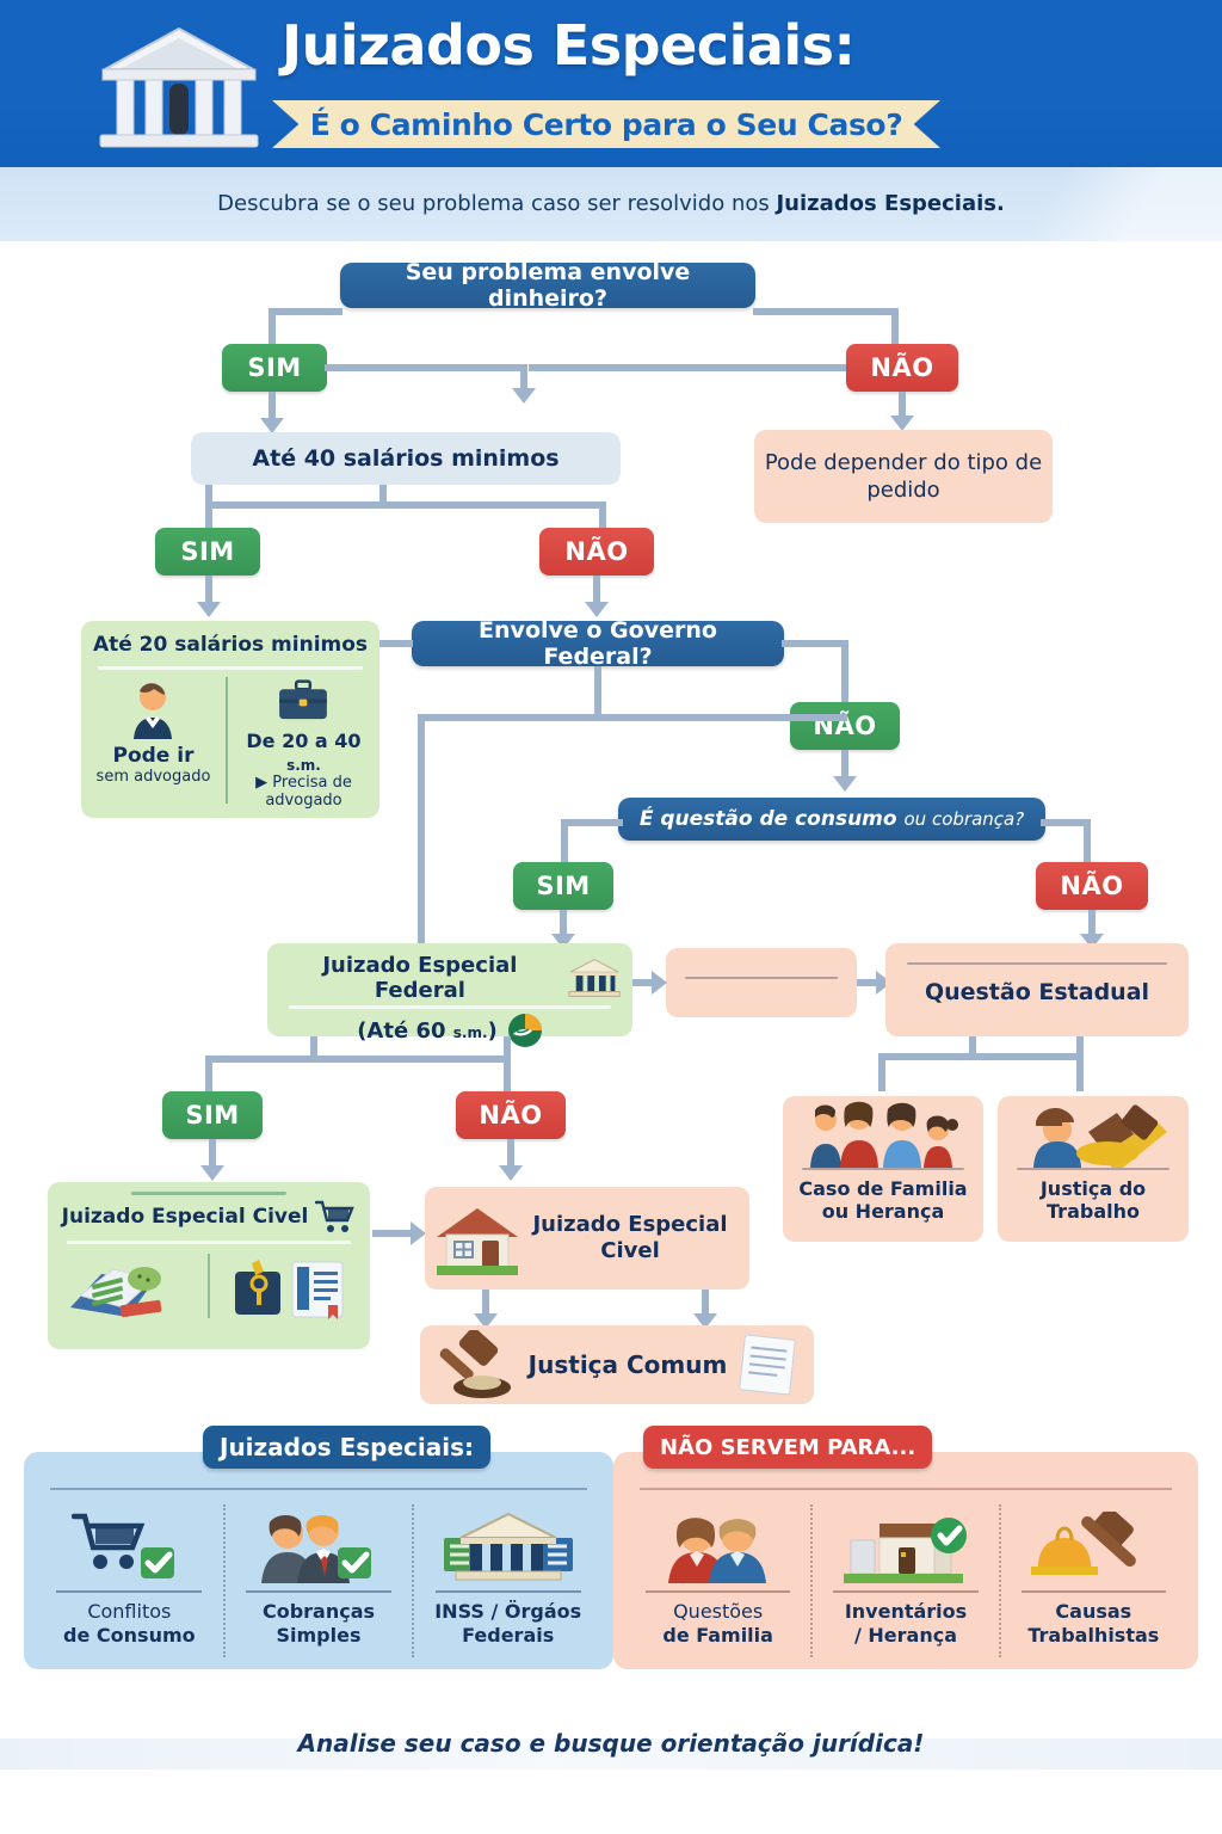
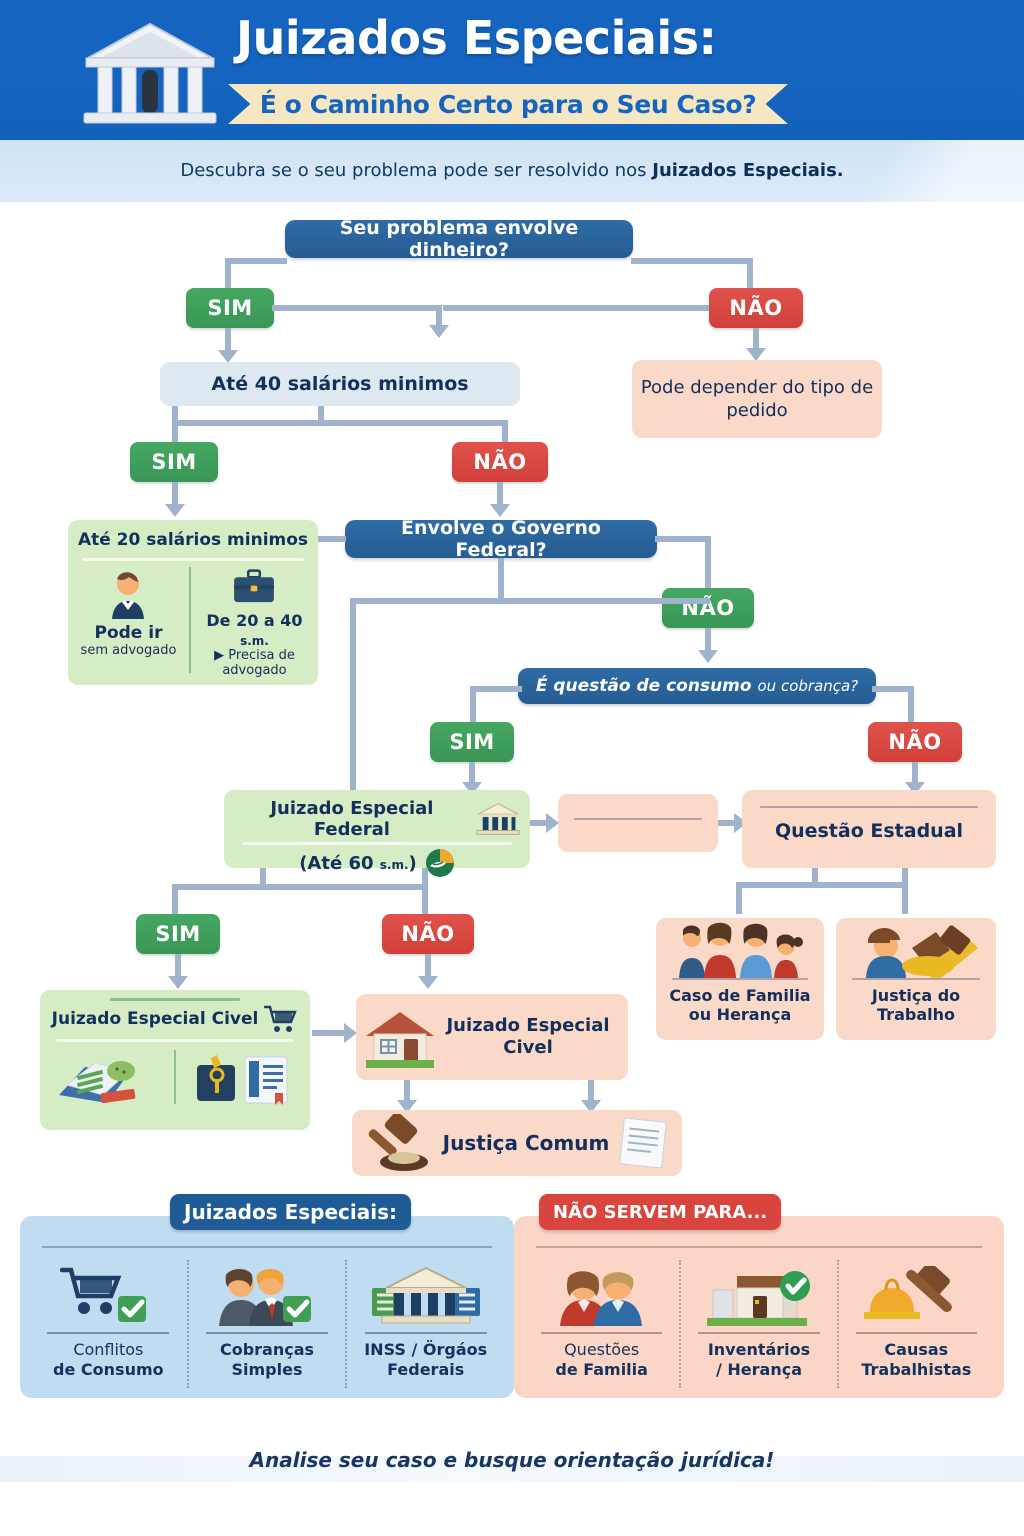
  Juizados Especiais:
  É o Caminho Certo para o Seu Caso?
- Descubra se o seu problema caso ser resolvido nos Juizados Esp
+ Descubra se o seu problema pode ser resolvido nos Juizados Esp
  Seu problema envolve dinheiro?
  SIM
  NÃO
  Pode depender do tipo de pedido
  Até 40 salários minimos
  SIM
  NÃO
  Até 20 salários minimos
  Pode ir
  sem advogado
  De 20 a 40 s.m.
  ▶ Precisa de advogado
  Envolve o Governo Federal?
  NÃO
  É questão de consumo
  ou cobrança?
  SIM
  NÃO
  Juizado Especial Federal
  (Até 60 s.m.)
  Questão Estadual
  Caso de Familia ou Herança
  Justiça do Trabalho
  SIM
  NÃO
  Juizado Especial Civel
  Juizado Especial Civel
  Justiça Comum
  Conflitos
  de Consumo
  Cobranças
  Simples
  INSS / Örgáos
  Federais
  Juizados Especiais:
  Questões
  de Familia
  Inventários
  / Herança
  Causas
  Trabalhistas
  NÃO SERVEM PARA...
  Analise seu caso e busque orientação jurídica!
